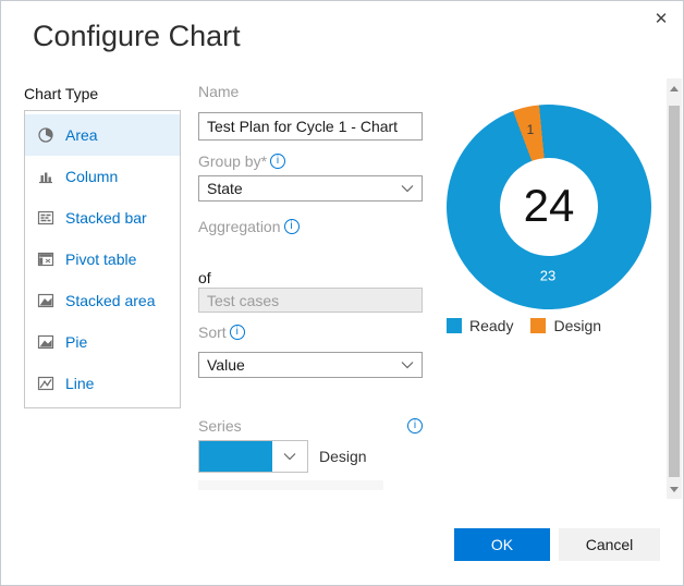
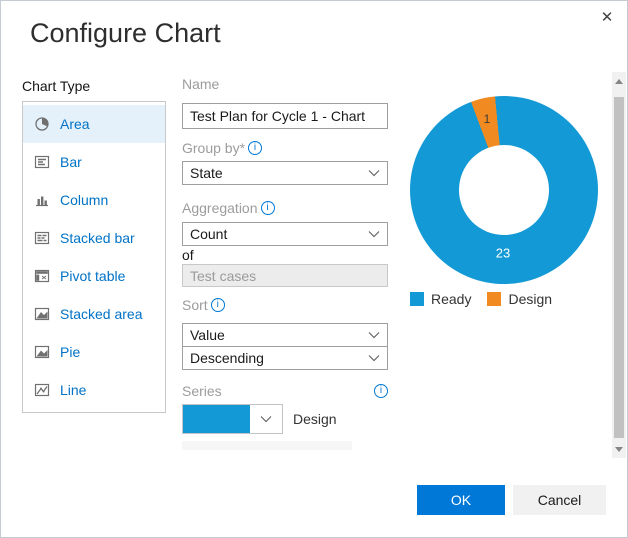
  ✕
  Configure Chart
  Chart Type
  Area
+ Bar
  Column
  Stacked bar
  Pivot table
  Stacked area
  Pie
  Line
  Name
  Test Plan for Cycle 1 - Chart
  Group by*
  i
  State
  Aggregation
  i
+ Count
  of
  Test cases
  Sort
  i
  Value
+ Descending
  Series
  i
  Design
- 24
  23
  1
  Ready
  Design
  OK
  Cancel
